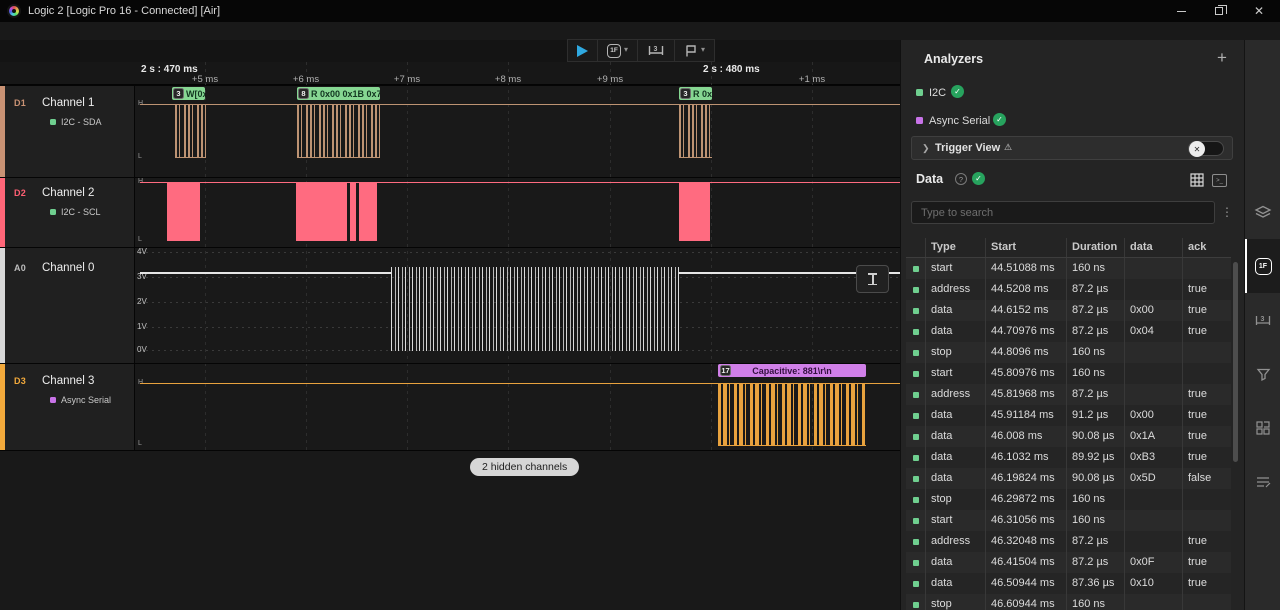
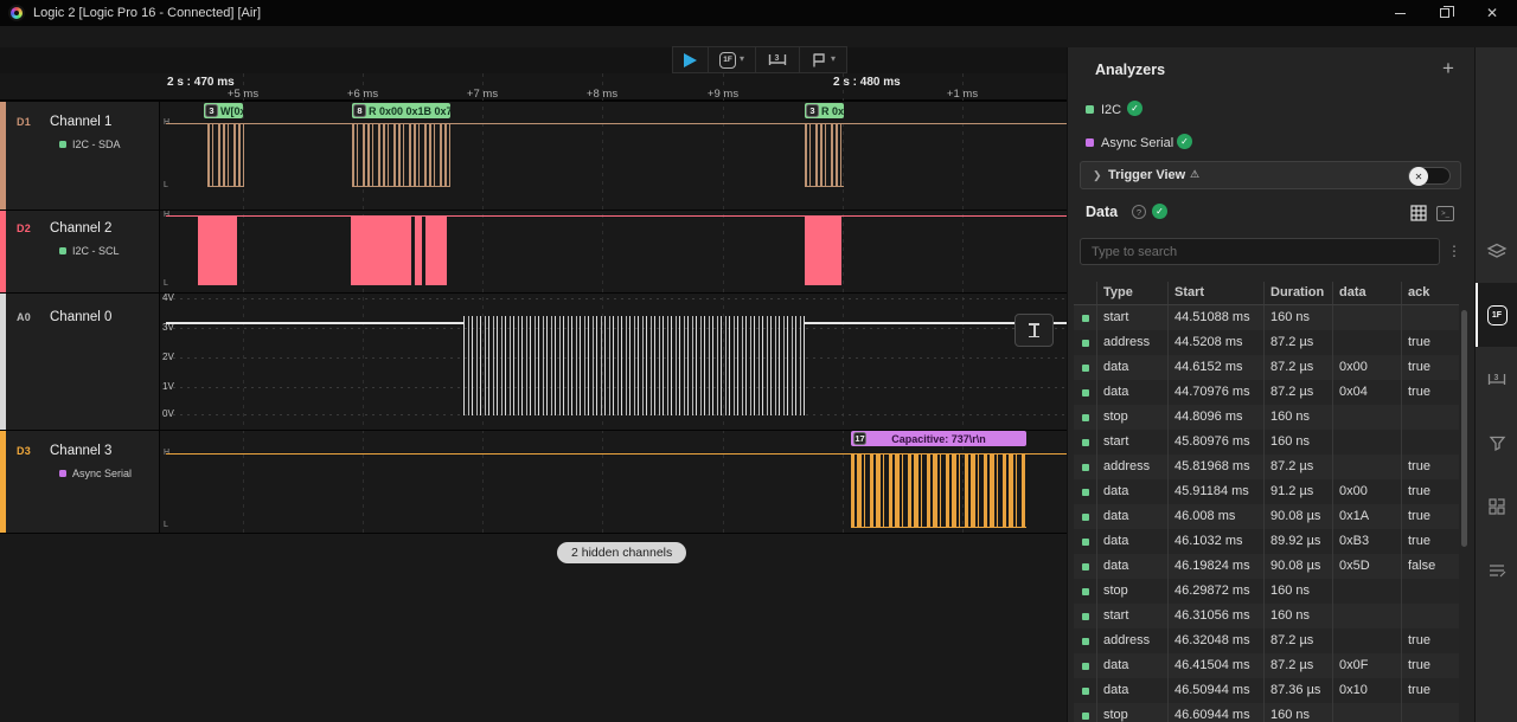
  Logic 2 [Logic Pro 16 - Connected] [Air]
  ✕
  ▾
  ▾
  2 s : 470 ms
  2 s : 480 ms
  +5 ms
  +6 ms
  +7 ms
  +8 ms
  +9 ms
  +1 ms
  D1
  Channel 1
  I2C - SDA
  D2
  Channel 2
  I2C - SCL
  A0
  Channel 0
  D3
  Channel 3
  Async Serial
  3
  W[0
  8
  R 0x00 0x1B 0x7
  3
  R 0x
  4V
  3V
  2V
  1V
  0V
  17
- Capacitive: 881\r\n
+ Capacitive: 737\r\n
  2 hidden channels
  Analyzers
  +
  I2C
  ✓
  Async Serial
  ✓
  ❯
  Trigger View
  ⚠
  ✕
  Data
  ?
  ✓
  Type to search
  ⋮
  Type
  Start
  Duration
  data
  ack
  start
  44.51088 ms
  160 ns
  address
  44.5208 ms
  87.2 µs
  true
  data
  44.6152 ms
  87.2 µs
  0x00
  true
  data
  44.70976 ms
  87.2 µs
  0x04
  true
  stop
  44.8096 ms
  160 ns
  start
  45.80976 ms
  160 ns
  address
  45.81968 ms
  87.2 µs
  true
  data
  45.91184 ms
  91.2 µs
  0x00
  true
  data
  46.008 ms
  90.08 µs
  0x1A
  true
  data
  46.1032 ms
  89.92 µs
  0xB3
  true
  data
  46.19824 ms
  90.08 µs
  0x5D
  false
  stop
  46.29872 ms
  160 ns
  start
  46.31056 ms
  160 ns
  address
  46.32048 ms
  87.2 µs
  true
  data
  46.41504 ms
  87.2 µs
  0x0F
  true
  data
  46.50944 ms
  87.36 µs
  0x10
  true
  stop
  46.60944 ms
  160 ns
